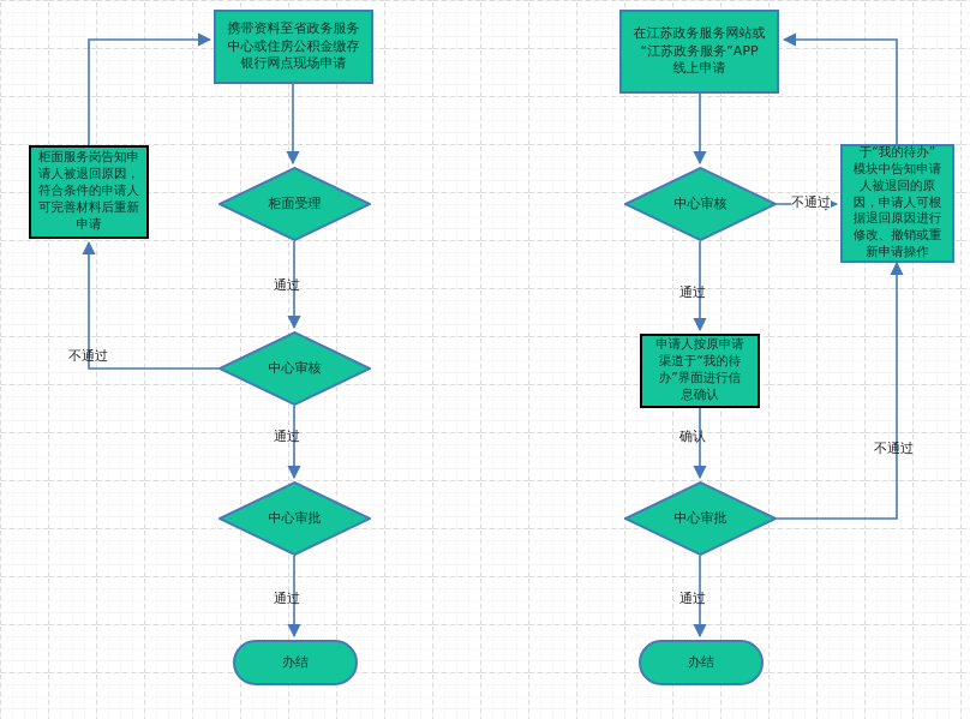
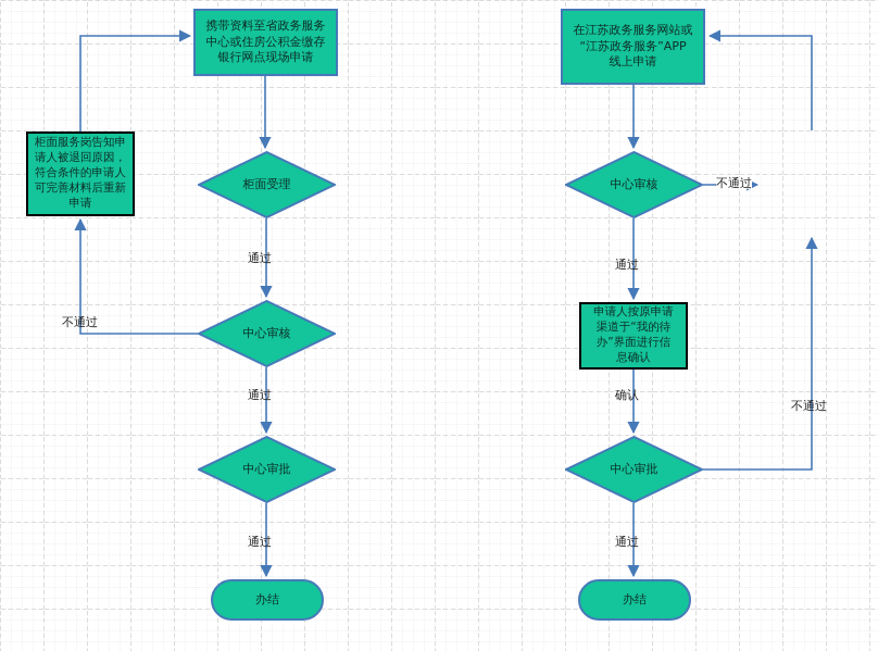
  携带资料至省政务服务
  中心或住房公积金缴存
  银行网点现场申请
  在江苏政务服务网站或
  “江苏政务服务”APP
  线上申请
  柜面服务岗告知申
  请人被退回原因，
  符合条件的申请人
  可完善材料后重新
  申请
- 于“我的待办”
- 模块中告知申请
- 人被退回的原
- 因，申请人可根
- 据退回原因进行
- 修改、撤销或重
- 新申请操作
  柜面受理
  中心审核
  中心审核
  申请人按原申请
  渠道于“我的待
  办”界面进行信
  息确认
  中心审批
  中心审批
  办结
  办结
  通过
  不通过
  通过
  通过
  通过
  确认
  不通过
  不通过
  通过
